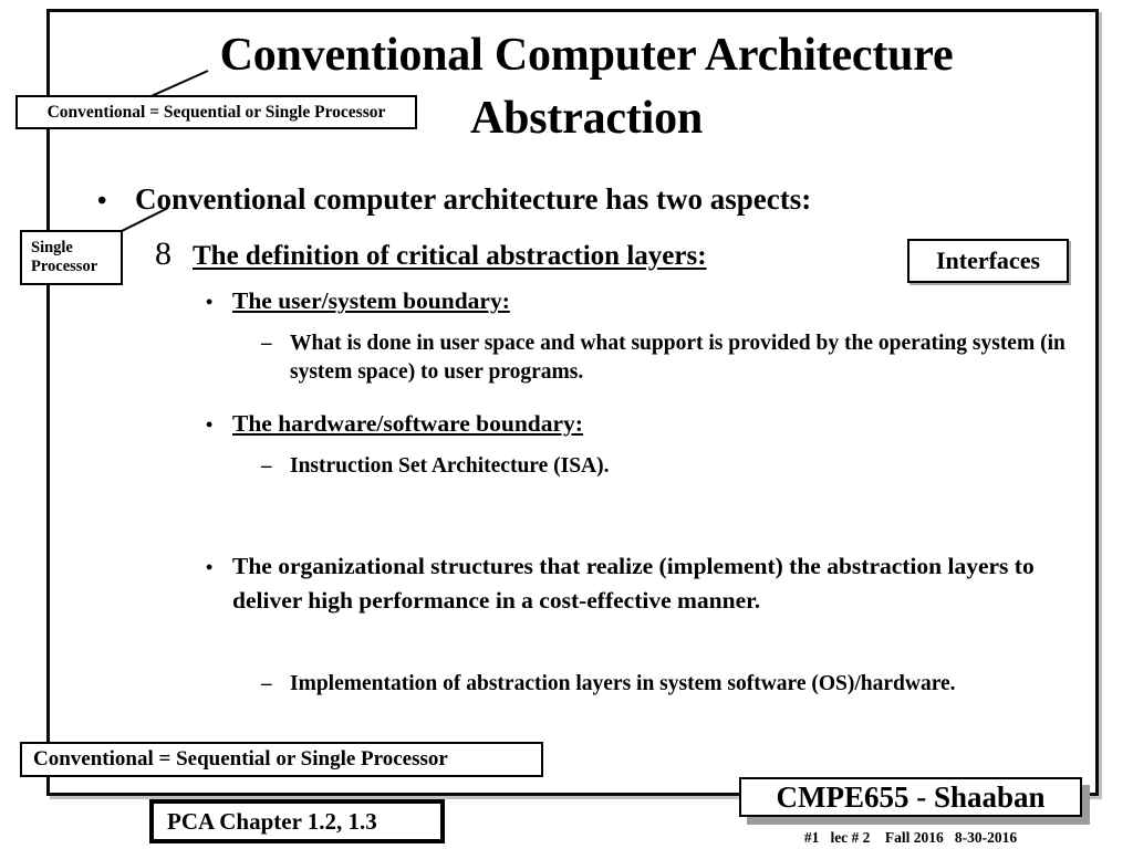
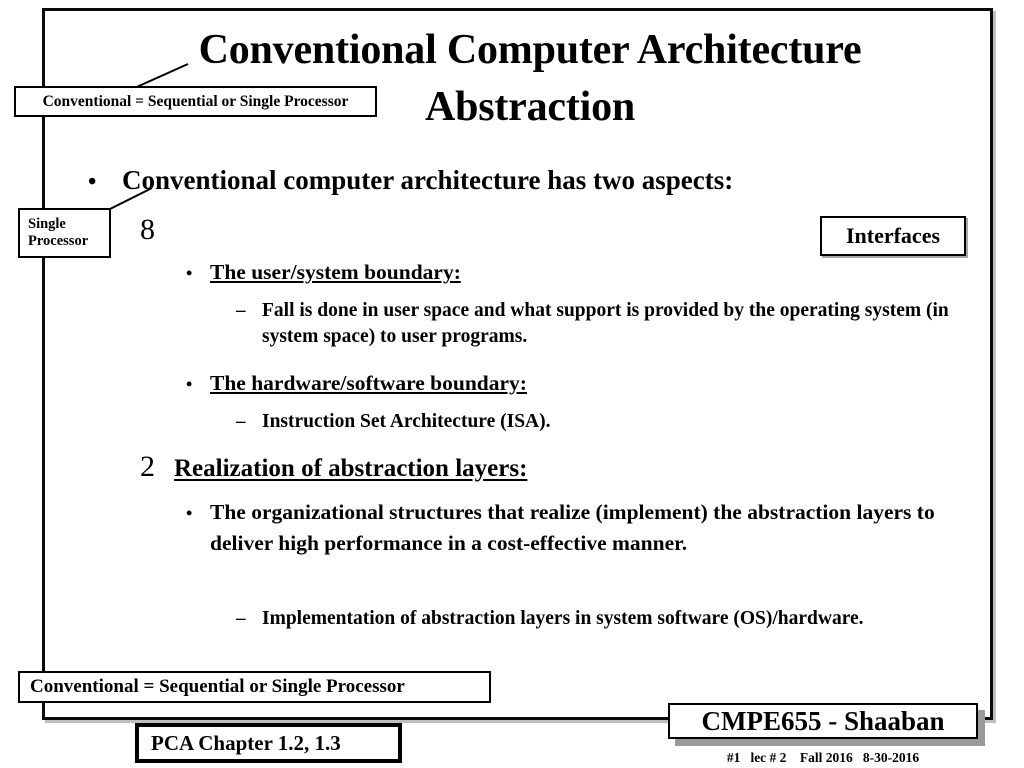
  Conventional Computer Architecture
  Abstraction
  Conventional = Sequential or Single Processor
  Single
  Processor
  Interfaces
  Conventional = Sequential or Single Processor
  PCA Chapter 1.2, 1.3
  •
  Conventional computer architecture has two aspects:
  8
- The definition of critical abstraction layers:
  •
  The user/system boundary:
  –
- What is done in user space and what support is provided by the operating system (in system space) to user programs.
+ Fall is done in user space and what support is provided by the operating system (in system space) to user programs.
  •
  The hardware/software boundary:
  –
  Instruction Set Architecture (ISA).
+ 2
+ Realization of abstraction layers:
  •
  The organizational structures that realize (implement) the abstraction layers to deliver high performance in a cost-effective manner.
  –
  Implementation of abstraction layers in system software (OS)/hardware.
  CMPE655 - Shaaban
  #1 lec # 2 Fall 2016 8-30-2016
